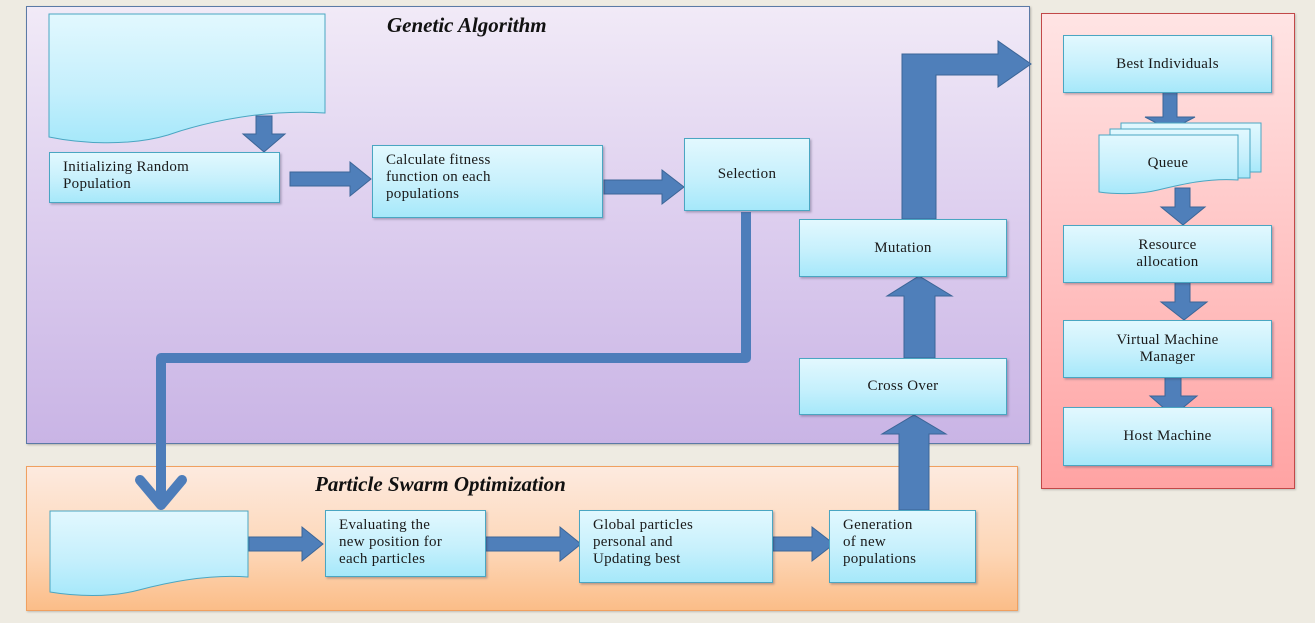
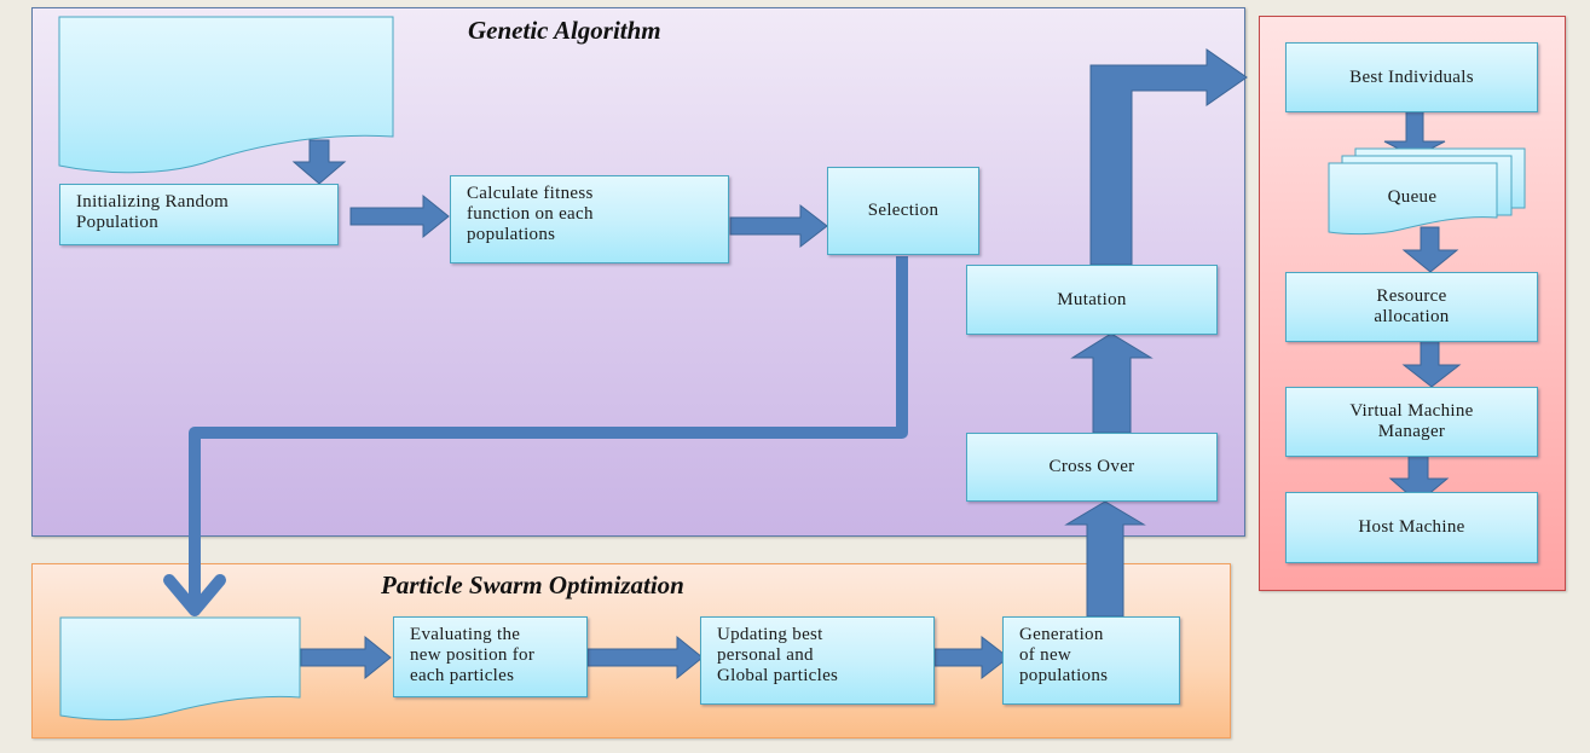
  Genetic Algorithm
  Particle Swarm Optimization
  Initializing Random
  Population
  Calculate fitness
  function on each
  populations
  Selection
  Mutation
  Cross Over
  Evaluating the
  new position for
  each particles
- Global particles
+ Updating best
  personal and
- Updating best
+ Global particles
  Generation
  of new
  populations
  Best Individuals
  Queue
  Resource
  allocation
  Virtual Machine
  Manager
  Host Machine
